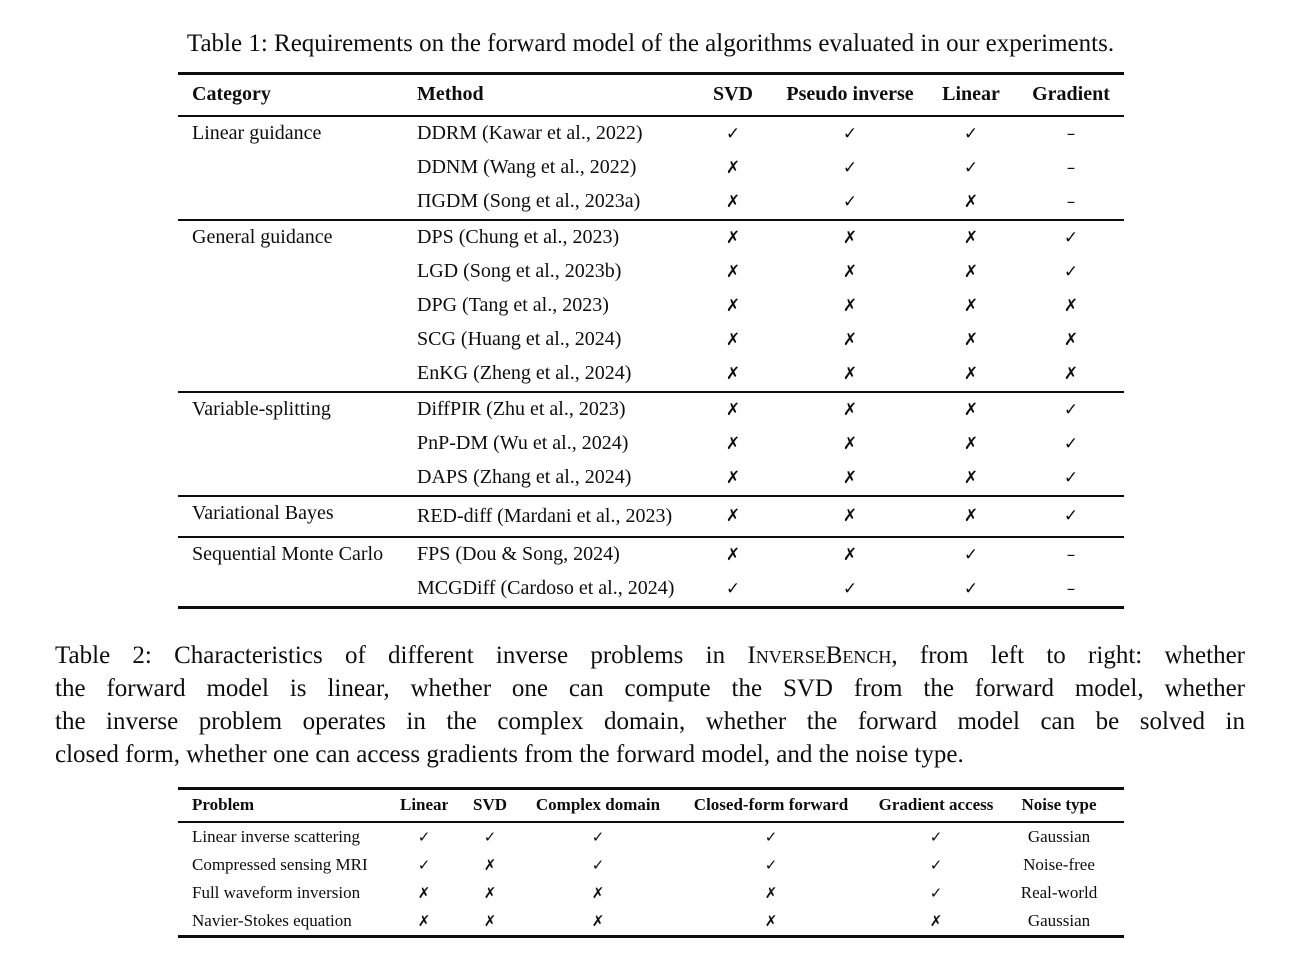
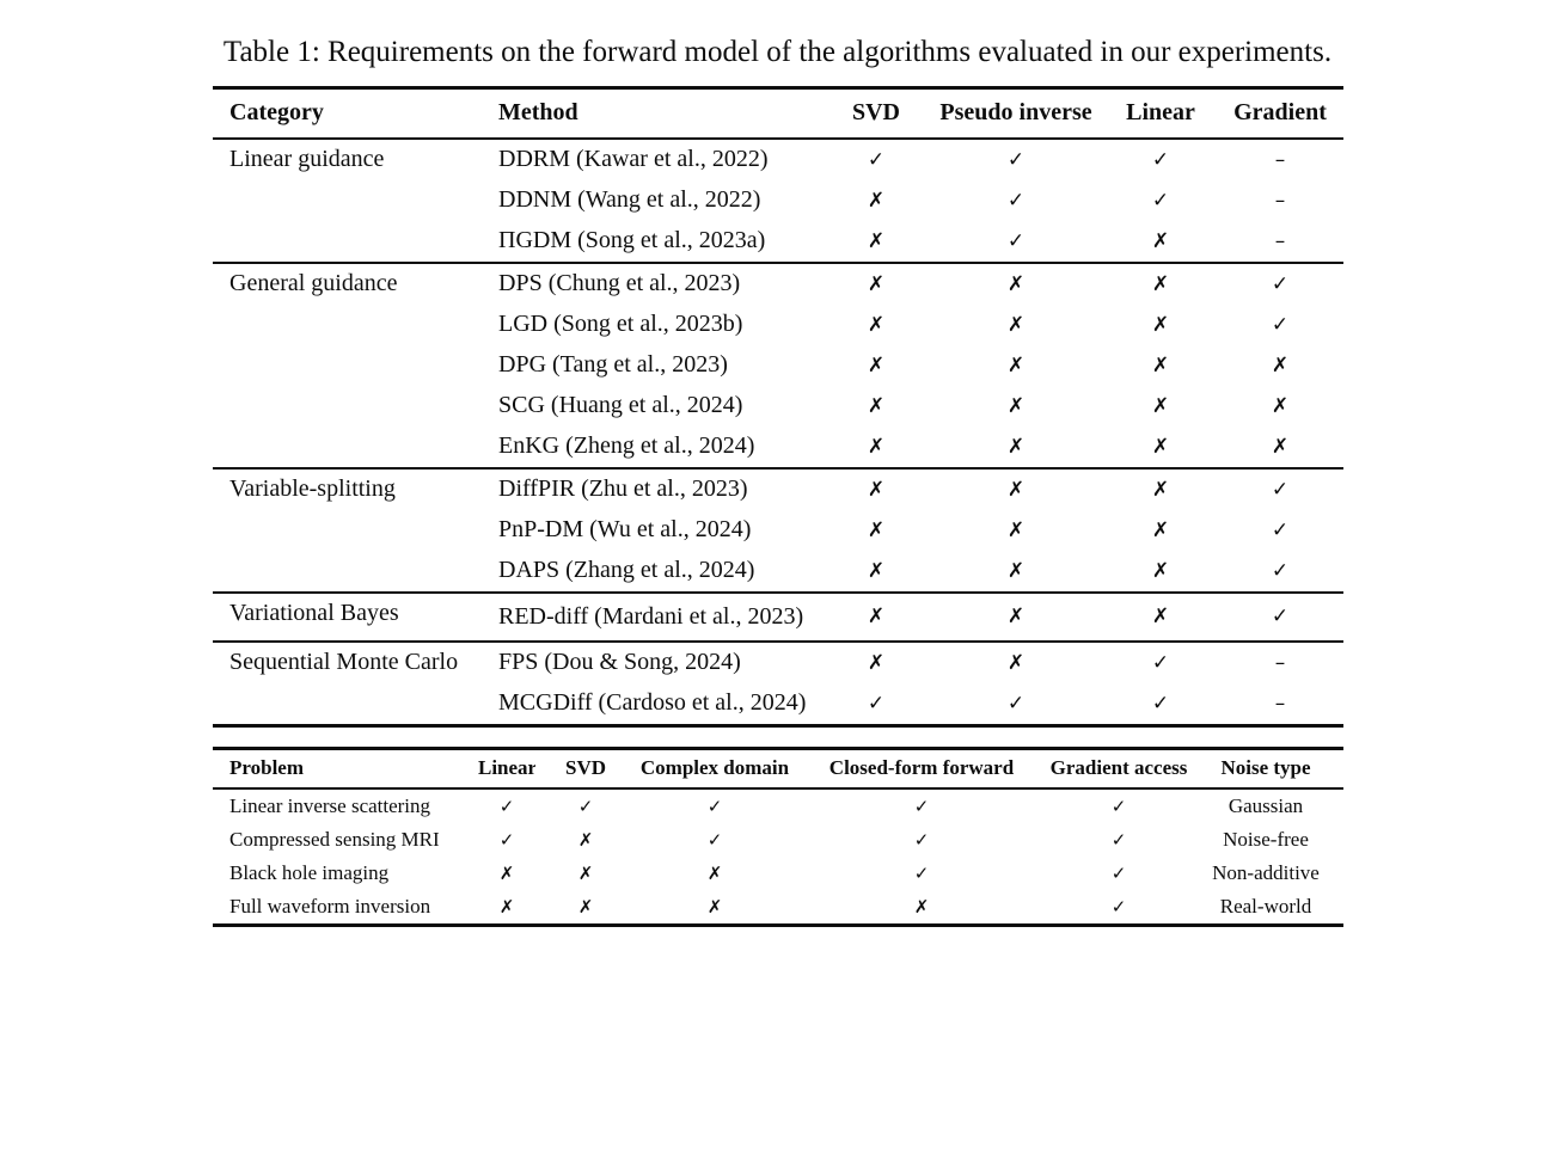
  Table 1: Requirements on the forward model of the algorithms evaluated in our experiments.
  Category	Method	SVD	Pseudo inverse	Linear	Gradient
  Linear guidance	DDRM (Kawar et al., 2022)	✓	✓	✓	–
  DDNM (Wang et al., 2022)	✗	✓	✓	–
  ΠGDM (Song et al., 2023a)	✗	✓	✗	–
  General guidance	DPS (Chung et al., 2023)	✗	✗	✗	✓
  LGD (Song et al., 2023b)	✗	✗	✗	✓
  DPG (Tang et al., 2023)	✗	✗	✗	✗
  SCG (Huang et al., 2024)	✗	✗	✗	✗
  EnKG (Zheng et al., 2024)	✗	✗	✗	✗
  Variable-splitting	DiffPIR (Zhu et al., 2023)	✗	✗	✗	✓
  PnP-DM (Wu et al., 2024)	✗	✗	✗	✓
  DAPS (Zhang et al., 2024)	✗	✗	✗	✓
  Variational Bayes	RED-diff (Mardani et al., 2023)	✗	✗	✗	✓
  Sequential Monte Carlo	FPS (Dou & Song, 2024)	✗	✗	✓	–
  MCGDiff (Cardoso et al., 2024)	✓	✓	✓	–
- Table 2: Characteristics of different inverse problems in InverseBench, from left to right: whether
- the forward model is linear, whether one can compute the SVD from the forward model, whether
- the inverse problem operates in the complex domain, whether the forward model can be solved in
- closed form, whether one can access gradients from the forward model, and the noise type.
  Problem	Linear	SVD	Complex domain	Closed-form forward	Gradient access	Noise type
  Linear inverse scattering	✓	✓	✓	✓	✓	Gaussian
  Compressed sensing MRI	✓	✗	✓	✓	✓	Noise-free
+ Black hole imaging	✗	✗	✗	✓	✓	Non-additive
  Full waveform inversion	✗	✗	✗	✗	✓	Real-world
- Navier-Stokes equation	✗	✗	✗	✗	✗	Gaussian
